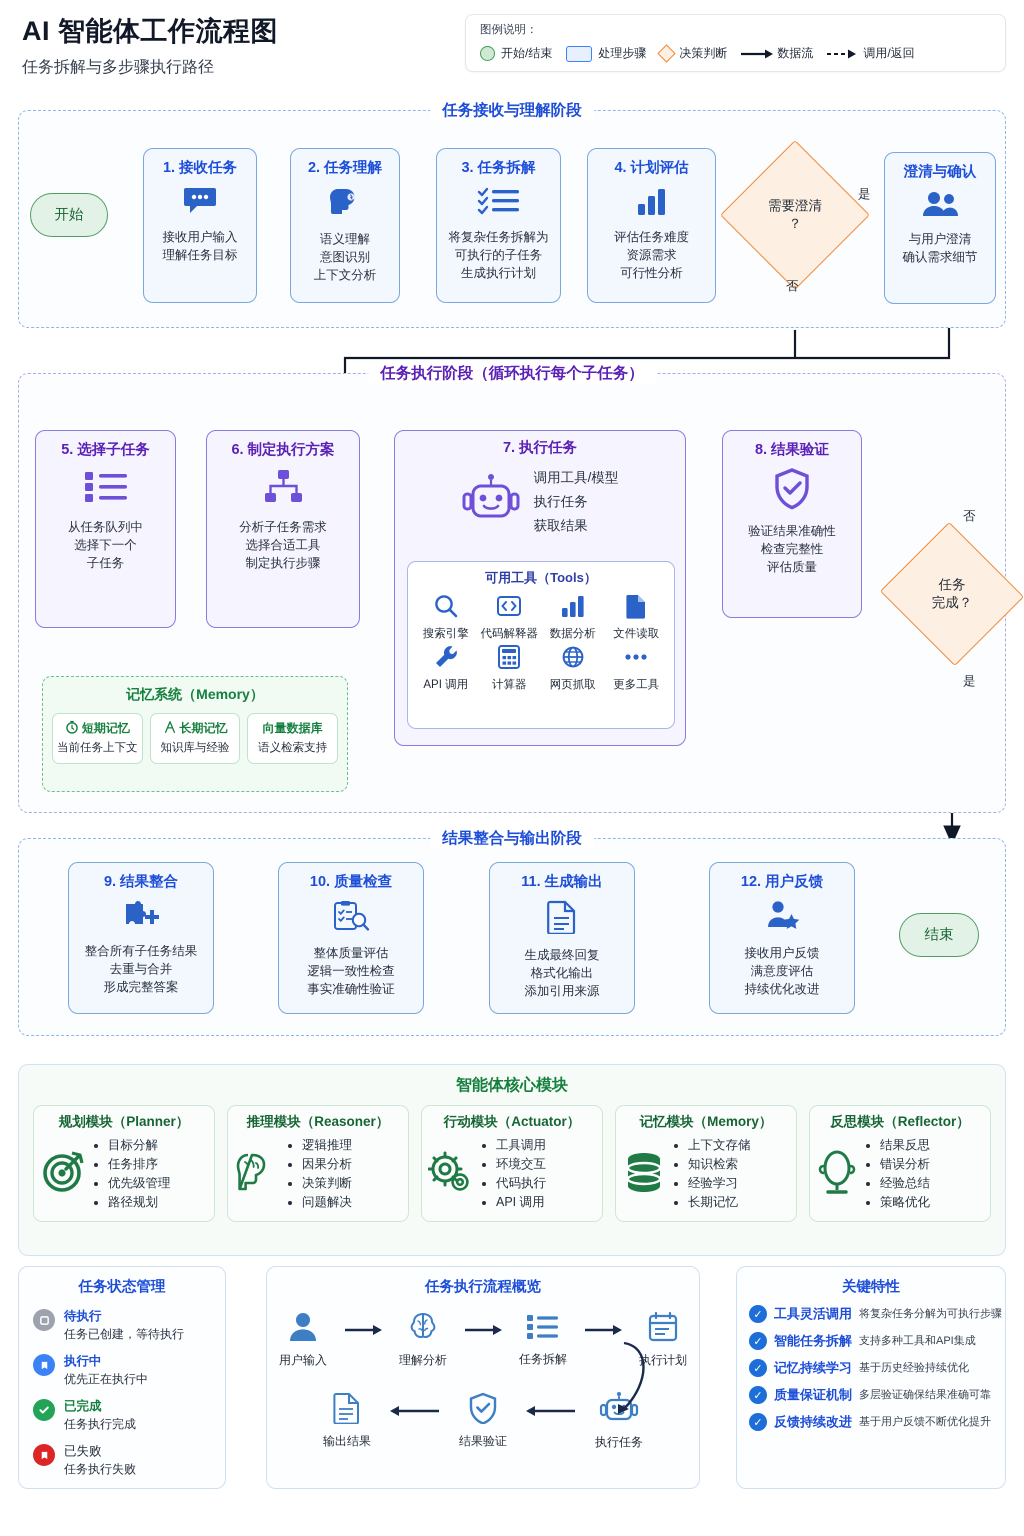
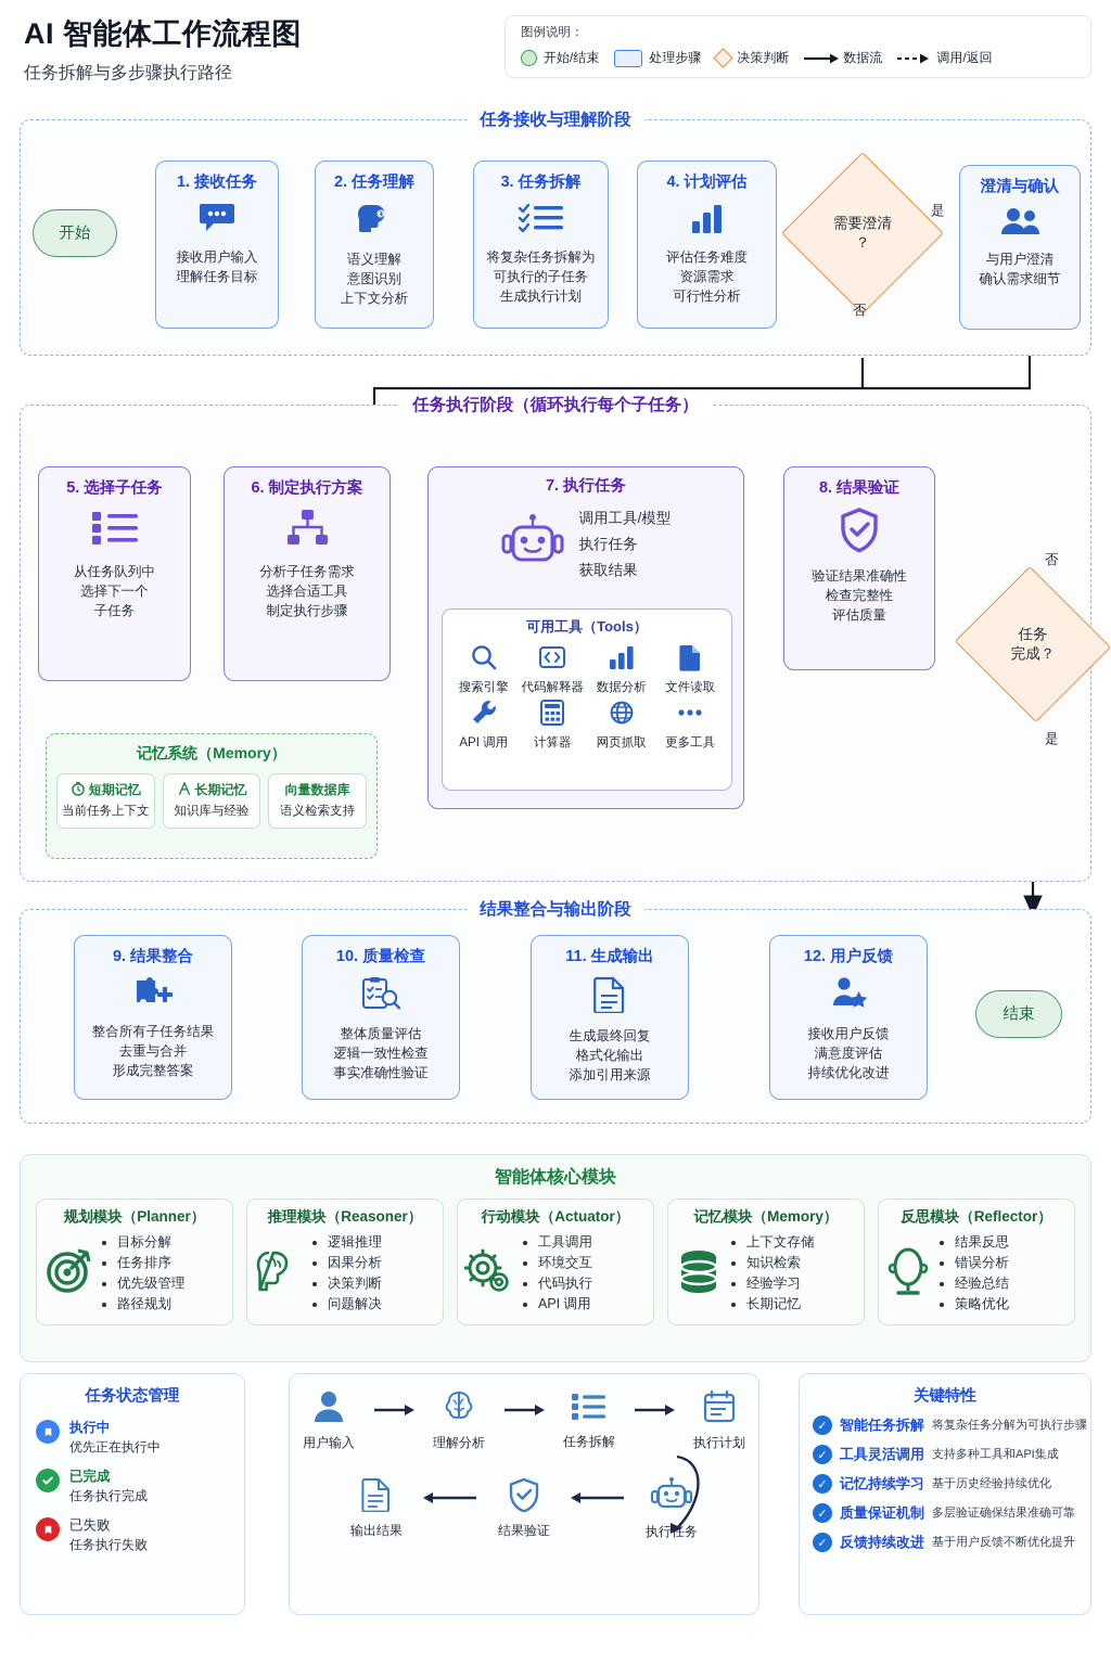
  AI 智能体工作流程图
  任务拆解与多步骤执行路径
  图例说明：
  开始/结束
  处理步骤
  决策判断
  数据流
  调用/返回
  任务接收与理解阶段
  开始
  1. 接收任务
  接收用户输入
  理解任务目标
  2. 任务理解
  语义理解
  意图识别
  上下文分析
  3. 任务拆解
  将复杂任务拆解为
  可执行的子任务
  生成执行计划
  4. 计划评估
  评估任务难度
  资源需求
  可行性分析
  需要澄清
  ？
  是
  否
  澄清与确认
  与用户澄清
  确认需求细节
  任务执行阶段（循环执行每个子任务）
  5. 选择子任务
  从任务队列中
  选择下一个
  子任务
  6. 制定执行方案
  分析子任务需求
  选择合适工具
  制定执行步骤
  7. 执行任务
  调用工具/模型
  执行任务
  获取结果
  可用工具（Tools）
  搜索引擎
  代码解释器
  数据分析
  文件读取
  API 调用
  计算器
  网页抓取
  更多工具
  8. 结果验证
  验证结果准确性
  检查完整性
  评估质量
  任务
  完成？
  否
  是
  记忆系统（Memory）
  短期记忆
  当前任务上下文
  长期记忆
  知识库与经验
  向量数据库
  语义检索支持
  结果整合与输出阶段
  9. 结果整合
  整合所有子任务结果
  去重与合并
  形成完整答案
  10. 质量检查
  整体质量评估
  逻辑一致性检查
  事实准确性验证
  11. 生成输出
  生成最终回复
  格式化输出
  添加引用来源
  12. 用户反馈
  接收用户反馈
  满意度评估
  持续优化改进
  结束
  智能体核心模块
  规划模块（Planner）
  目标分解
  任务排序
  优先级管理
  路径规划
  推理模块（Reasoner）
  逻辑推理
  因果分析
  决策判断
  问题解决
  行动模块（Actuator）
  工具调用
  环境交互
  代码执行
  API 调用
  记忆模块（Memory）
  上下文存储
  知识检索
  经验学习
  长期记忆
  反思模块（Reflector）
  结果反思
  错误分析
  经验总结
  策略优化
  任务状态管理
- 待执行
- 任务已创建，等待执行
  执行中
  优先正在执行中
  已完成
  任务执行完成
  已失败
  任务执行失败
- 任务执行流程概览
  用户输入
  理解分析
  任务拆解
  执行计划
  输出结果
  结果验证
  执行任务
  关键特性
  ✓
- 工具灵活调用
+ 智能任务拆解
  将复杂任务分解为可执行步骤
  ✓
- 智能任务拆解
+ 工具灵活调用
  支持多种工具和API集成
  ✓
  记忆持续学习
  基于历史经验持续优化
  ✓
  质量保证机制
  多层验证确保结果准确可靠
  ✓
  反馈持续改进
  基于用户反馈不断优化提升
